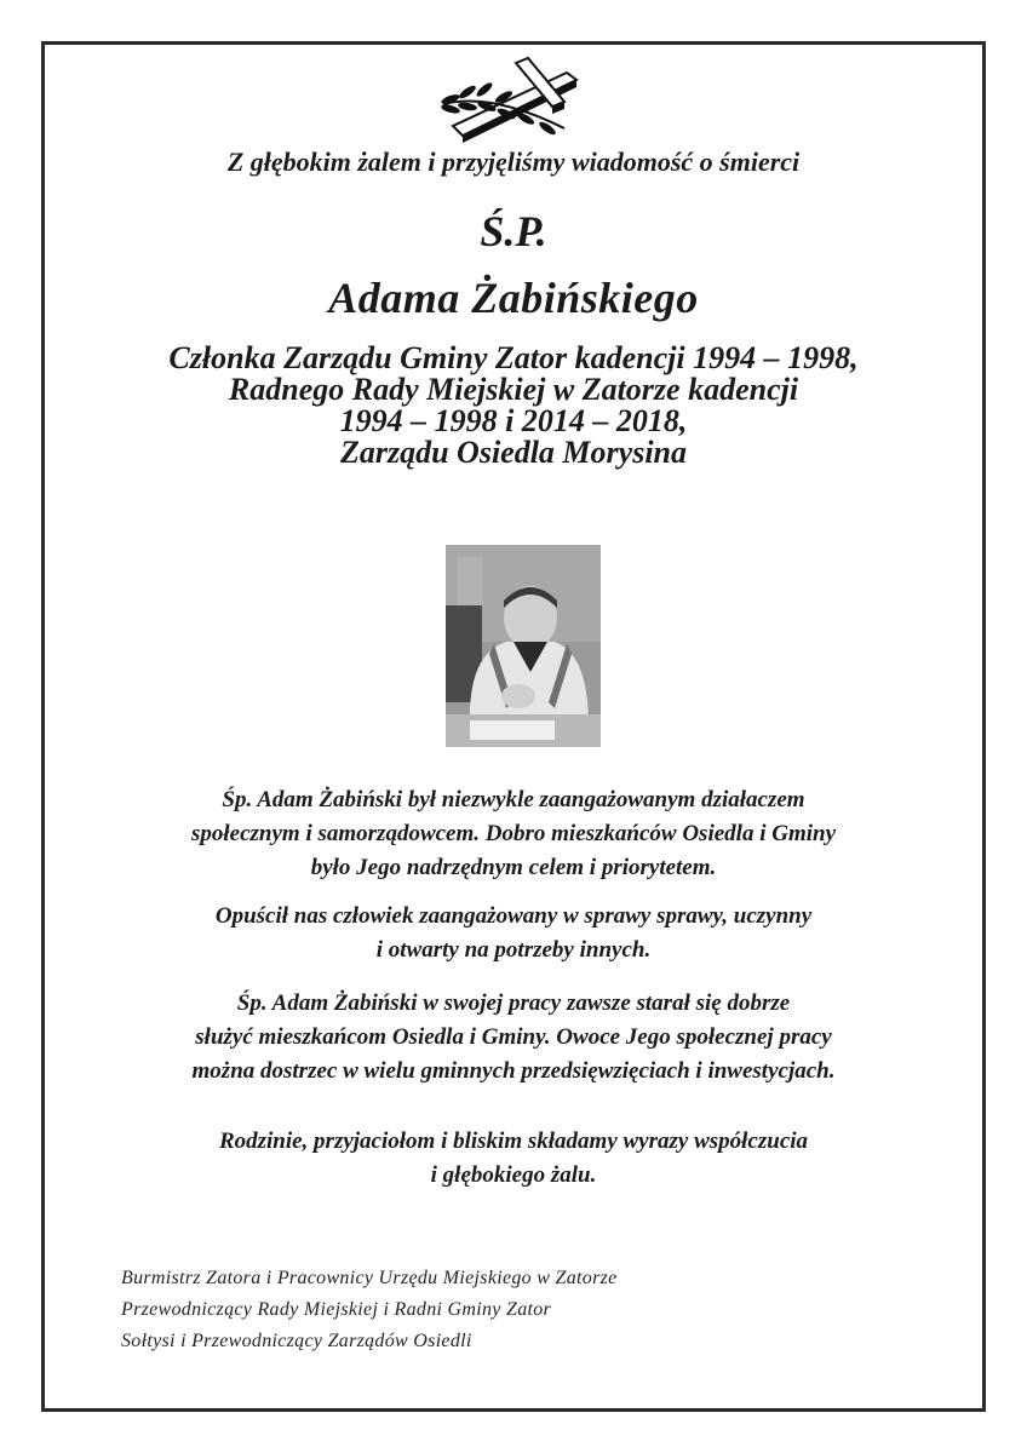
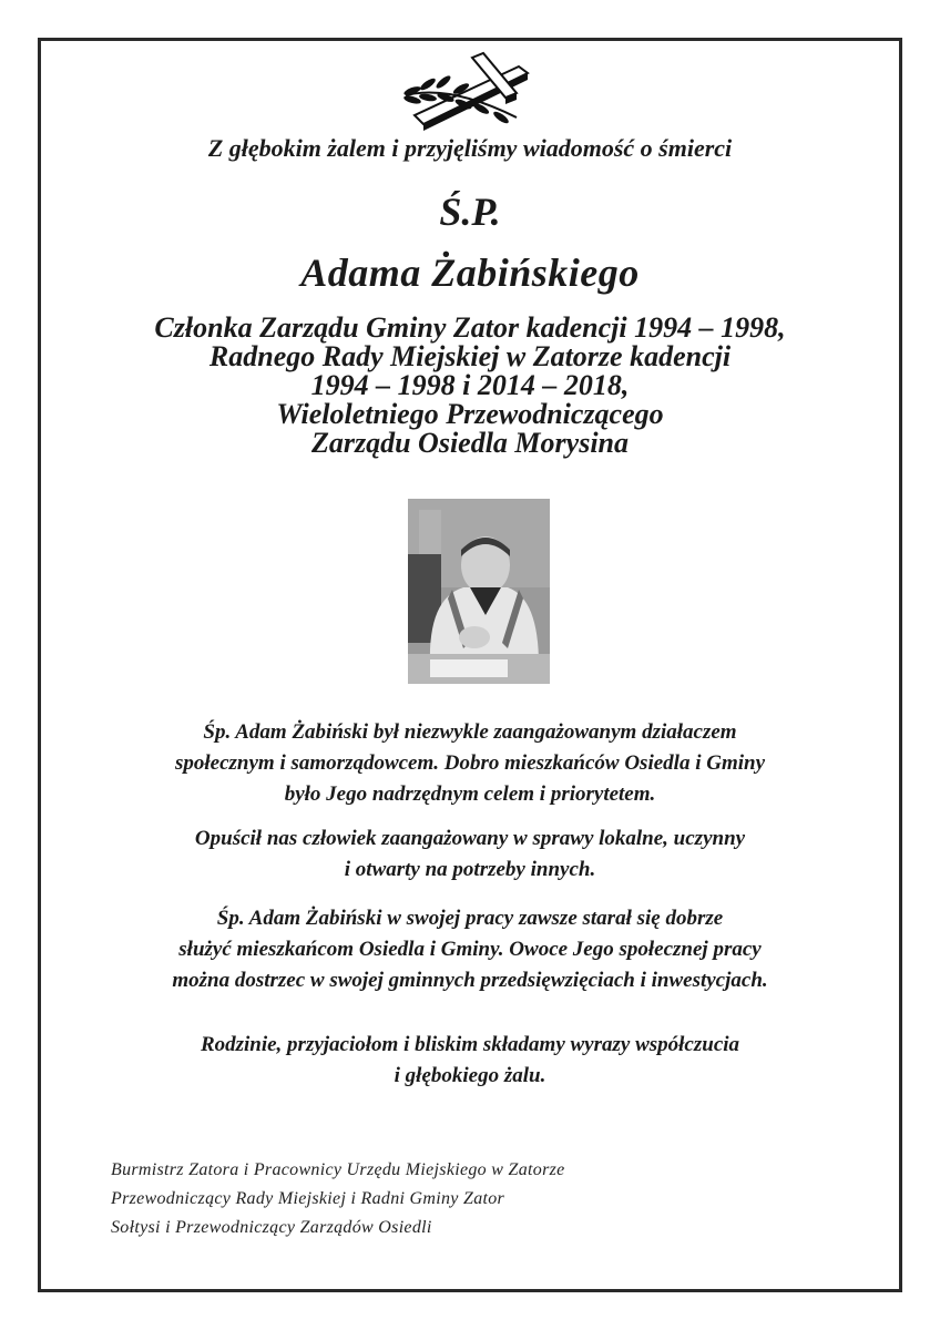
  Z głębokim żalem i przyjęliśmy wiadomość o śmierci
  Ś.P.
  Adama Żabińskiego
  Członka Zarządu Gminy Zator kadencji 1994 – 1998,
  Radnego Rady Miejskiej w Zatorze kadencji
  1994 – 1998 i 2014 – 2018,
+ Wieloletniego Przewodniczącego
  Zarządu Osiedla Morysina
  Śp. Adam Żabiński był niezwykle zaangażowanym działaczem
  społecznym i samorządowcem. Dobro mieszkańców Osiedla i Gminy
  było Jego nadrzędnym celem i priorytetem.
- Opuścił nas człowiek zaangażowany w sprawy sprawy, uczynny
+ Opuścił nas człowiek zaangażowany w sprawy lokalne, uczynny
  i otwarty na potrzeby innych.
  Śp. Adam Żabiński w swojej pracy zawsze starał się dobrze
  służyć mieszkańcom Osiedla i Gminy. Owoce Jego społecznej pracy
- można dostrzec w wielu gminnych przedsięwzięciach i inwestycjach.
+ można dostrzec w swojej gminnych przedsięwzięciach i inwestycjach.
  Rodzinie, przyjaciołom i bliskim składamy wyrazy współczucia
  i głębokiego żalu.
  Burmistrz Zatora i Pracownicy Urzędu Miejskiego w Zatorze
  Przewodniczący Rady Miejskiej i Radni Gminy Zator
  Sołtysi i Przewodniczący Zarządów Osiedli
